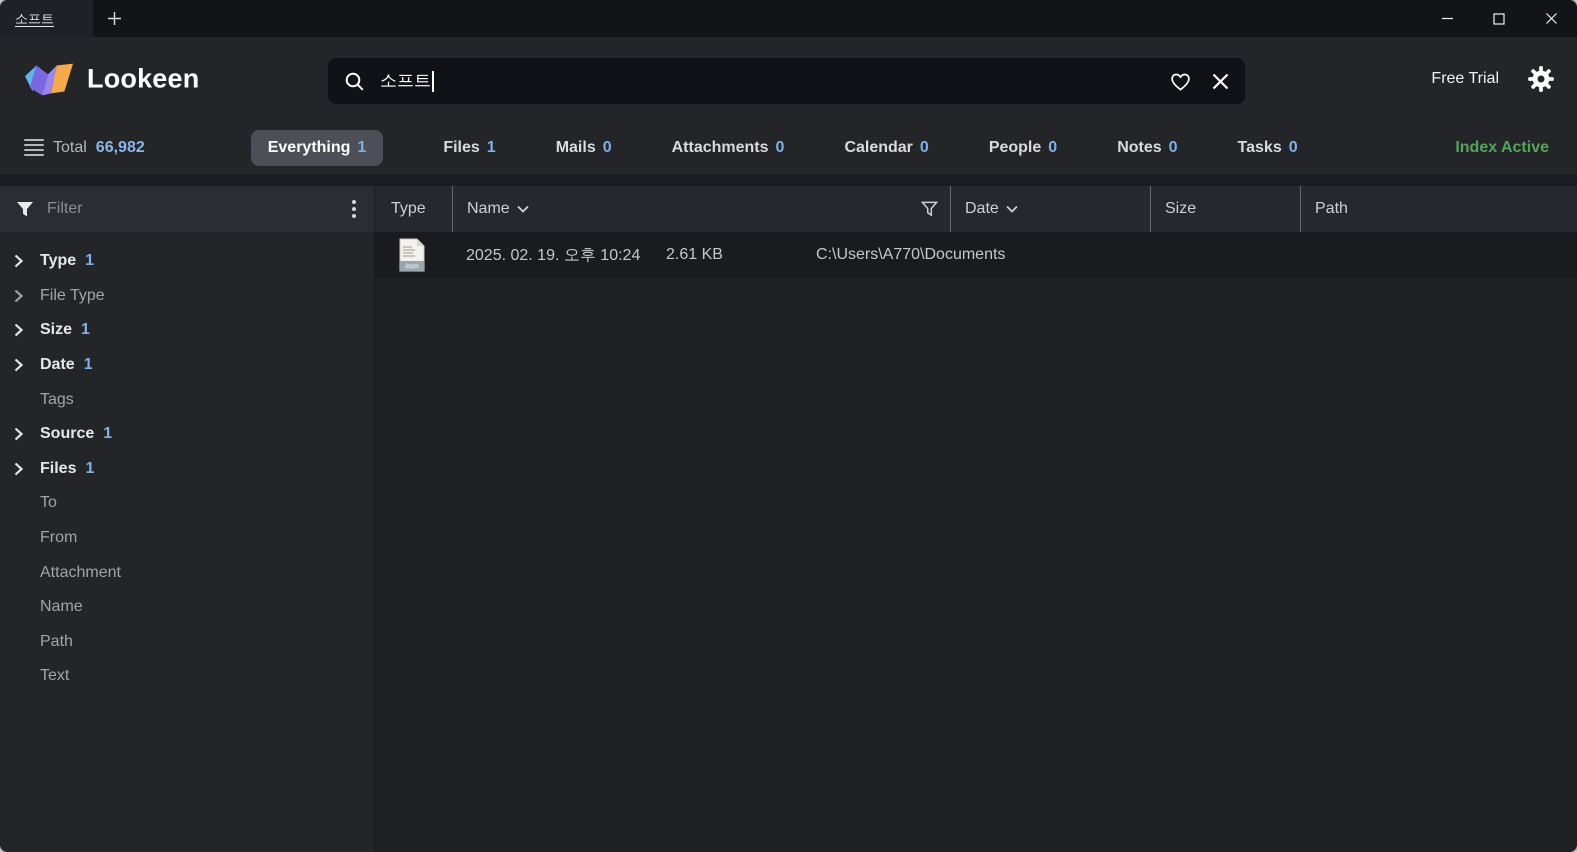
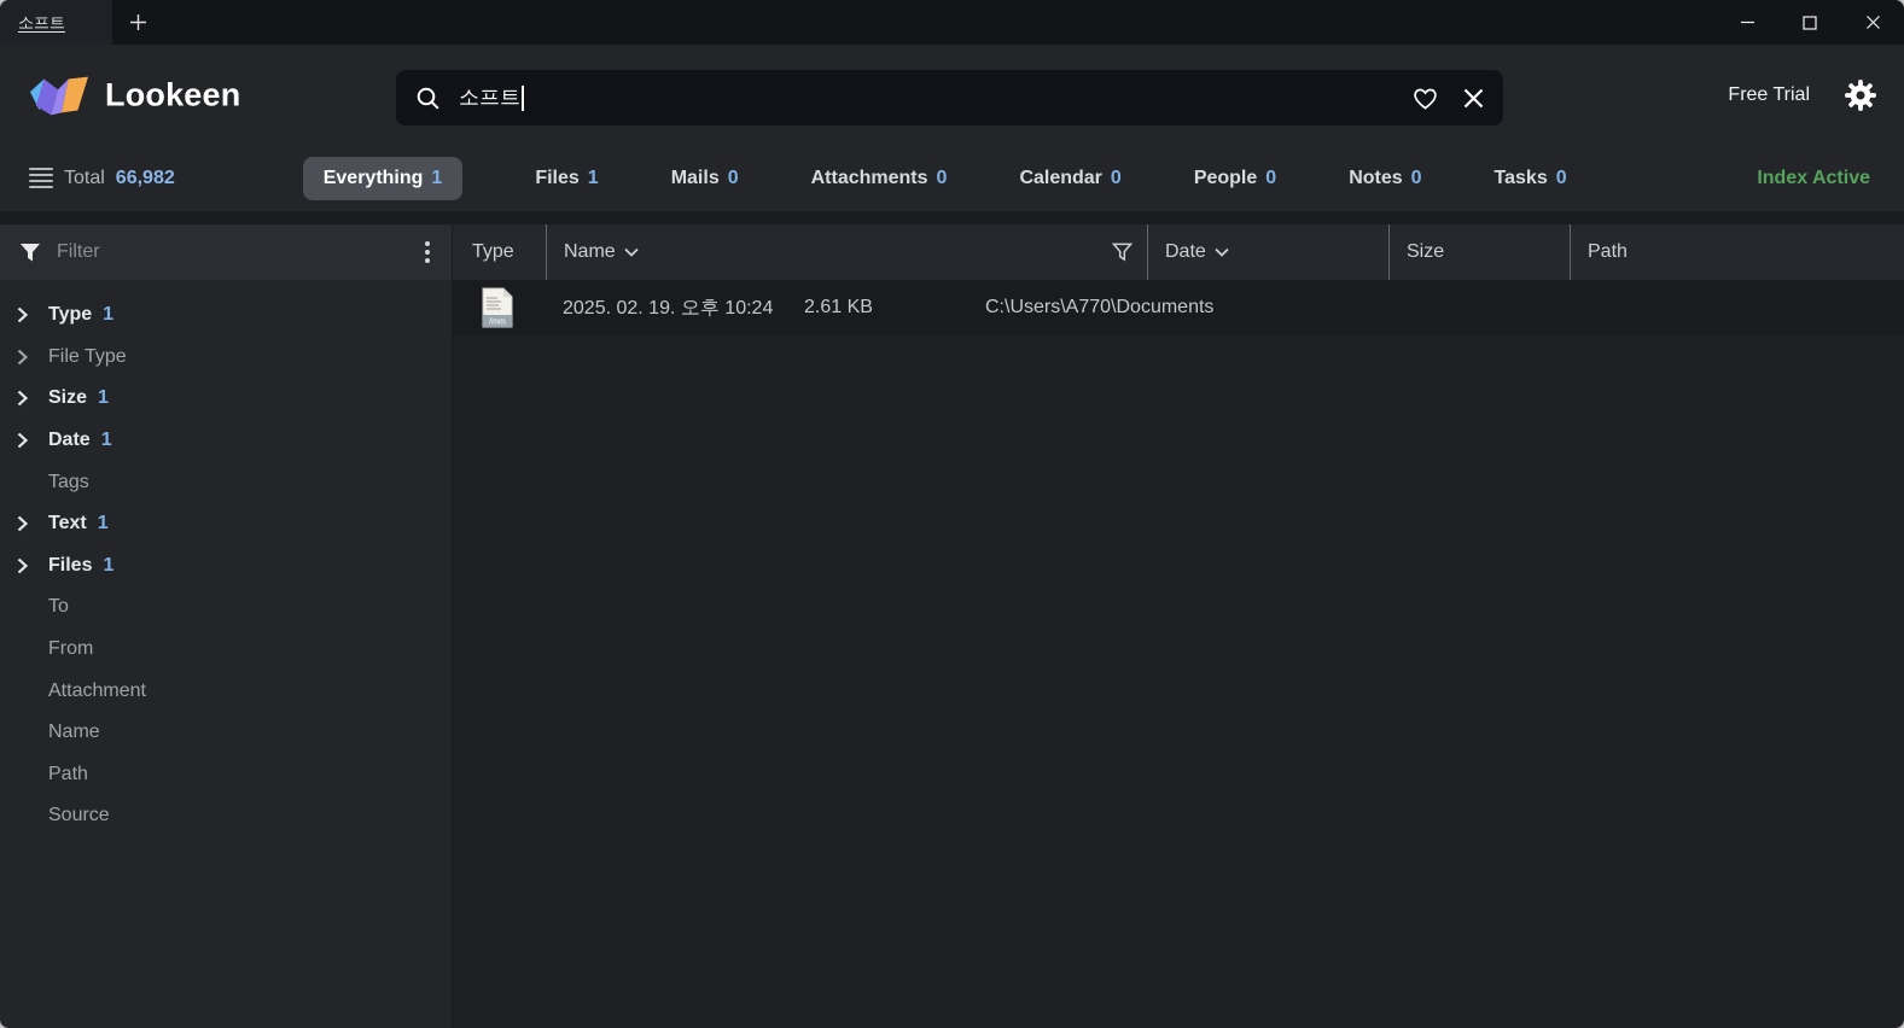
  소프트
  Lookeen
  소프트
  Free Trial
  Total
  66,982
  Everything
  1
  Files
  1
  Mails
  0
  Attachments
  0
  Calendar
  0
  People
  0
  Notes
  0
  Tasks
  0
  Index Active
  Filter
  Type
  Name
  Date
  Size
  Path
  Type
  1
  File Type
  Size
  1
  Date
  1
  Tags
- Source
+ Text
  1
  Files
  1
  To
  From
  Attachment
  Name
  Path
- Text
+ Source
  2025. 02. 19. 오후 10:24
  2.61 KB
  C:\Users\A770\Documents
